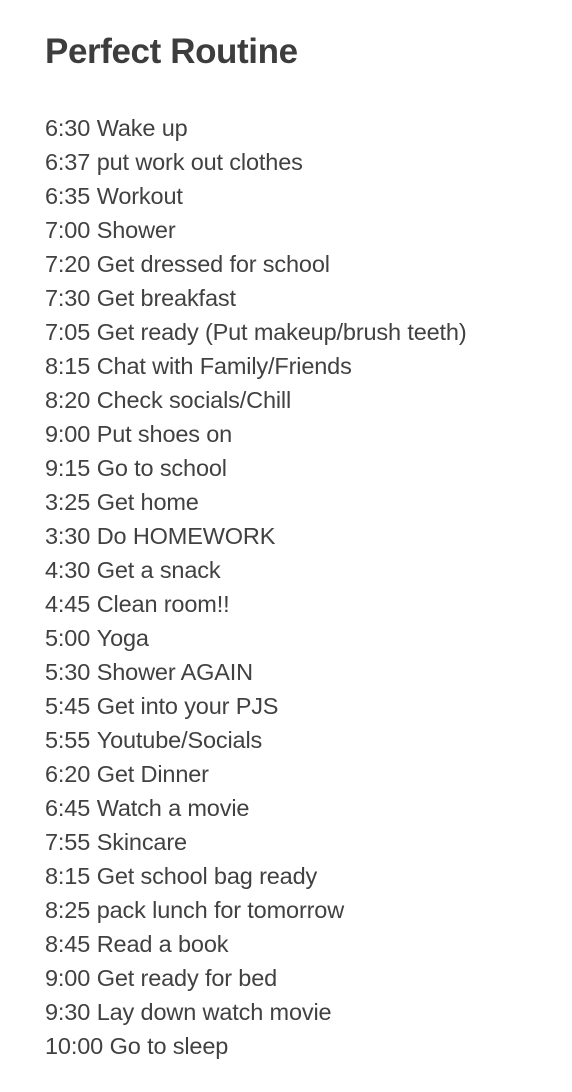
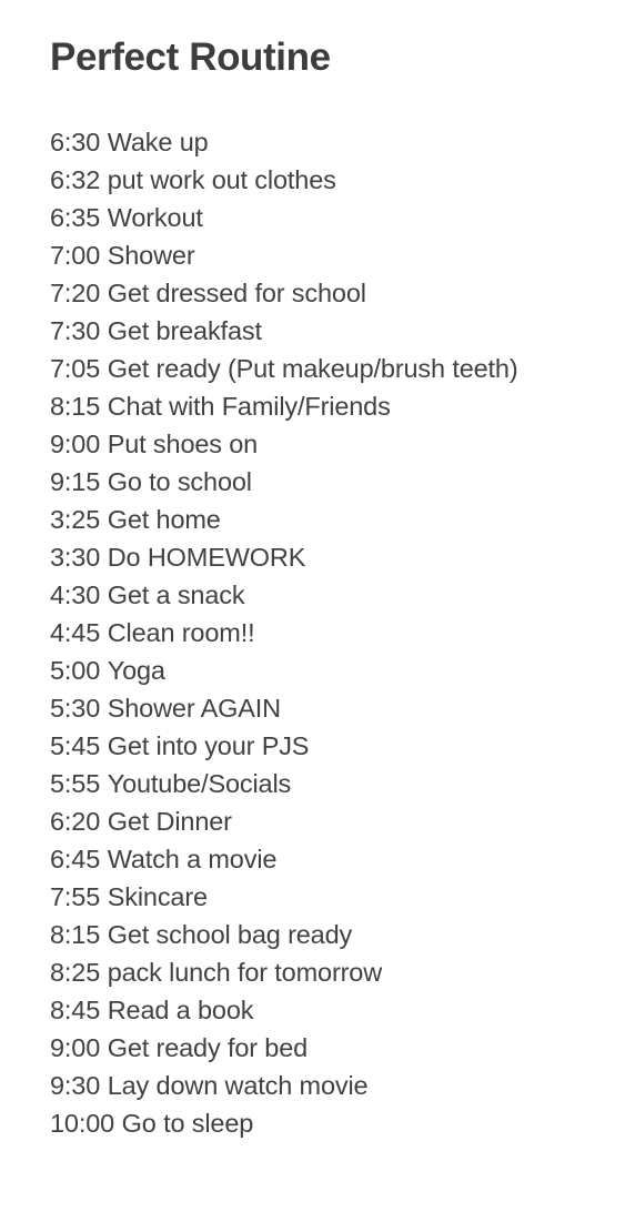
  Perfect Routine
  6:30 Wake up
- 6:37 put work out clothes
+ 6:32 put work out clothes
  6:35 Workout
  7:00 Shower
  7:20 Get dressed for school
  7:30 Get breakfast
  7:05 Get ready (Put makeup/brush teeth)
  8:15 Chat with Family/Friends
- 8:20 Check socials/Chill
  9:00 Put shoes on
  9:15 Go to school
  3:25 Get home
  3:30 Do HOMEWORK
  4:30 Get a snack
  4:45 Clean room!!
  5:00 Yoga
  5:30 Shower AGAIN
  5:45 Get into your PJS
  5:55 Youtube/Socials
  6:20 Get Dinner
  6:45 Watch a movie
  7:55 Skincare
  8:15 Get school bag ready
  8:25 pack lunch for tomorrow
  8:45 Read a book
  9:00 Get ready for bed
  9:30 Lay down watch movie
  10:00 Go to sleep
